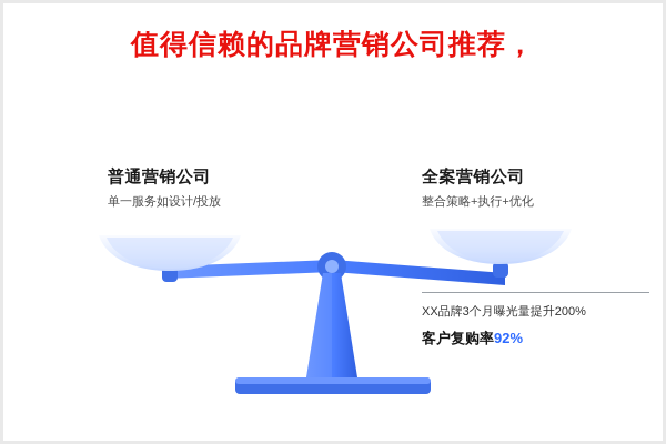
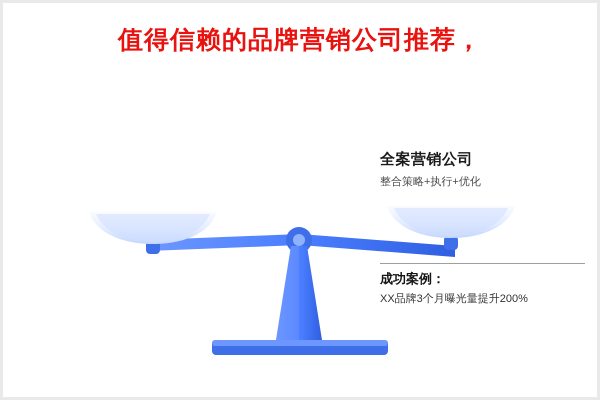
  值得信赖的品牌营销公司推荐，
- 普通营销公司
- 单一服务如设计/投放
  全案营销公司
  整合策略+执行+优化
+ 成功案例：
  XX品牌3个月曝光量提升200%
- 客户复购率92%
